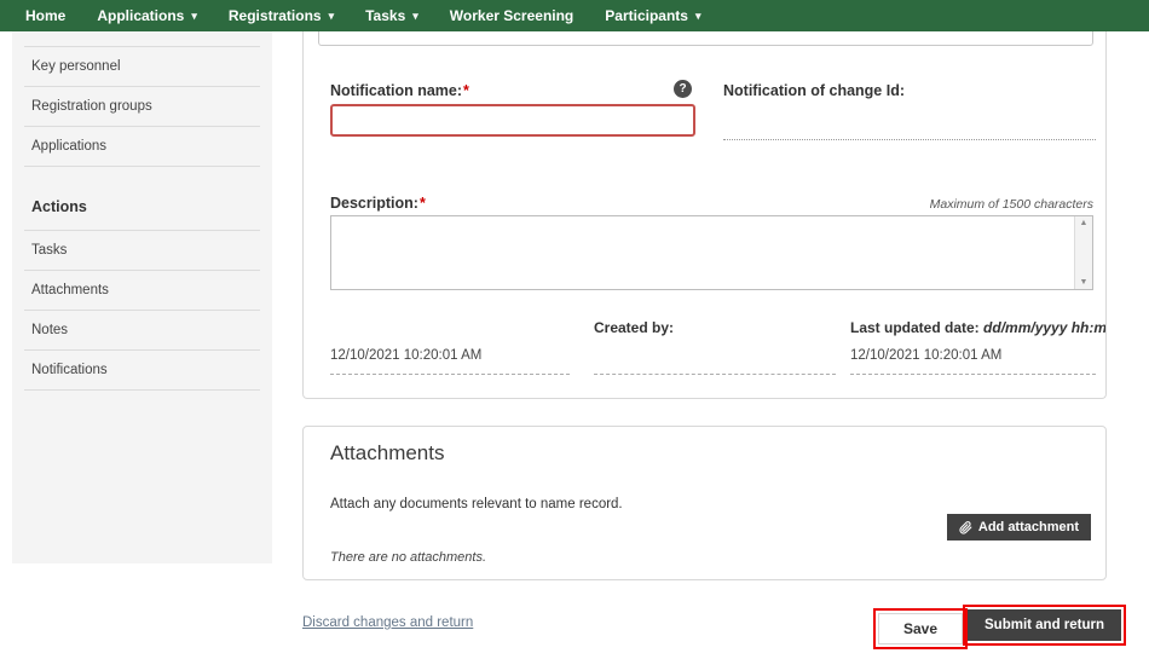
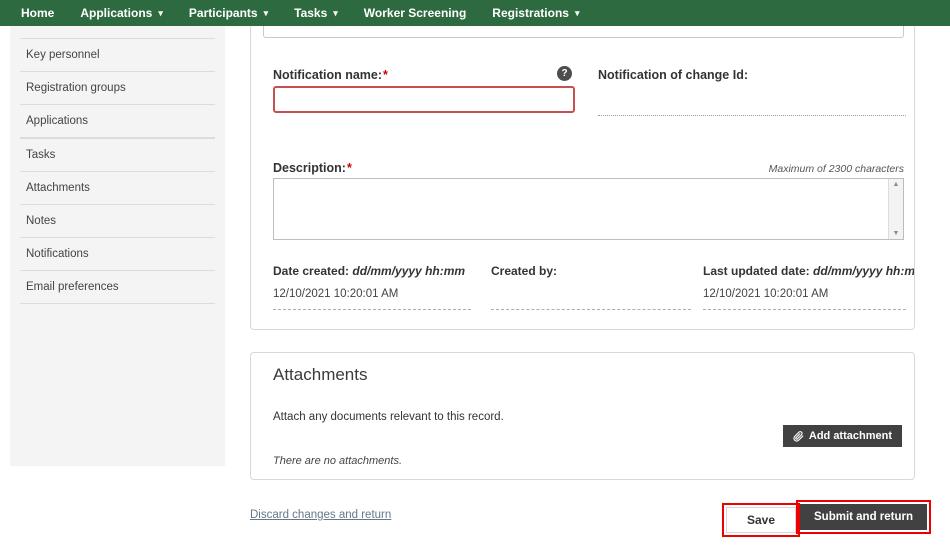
  Home
  Applications
  ▾
- Registrations
+ Participants
  ▾
  Tasks
  ▾
  Worker Screening
- Participants
+ Registrations
  ▾
  Key personnel
  Registration groups
  Applications
- Actions
  Tasks
  Attachments
  Notes
  Notifications
+ Email preferences
  Notification name:*
  ?
  Notification of change Id:
  Description:*
- Maximum of 1500 characters
+ Maximum of 2300 characters
+ Date created: dd/mm/yyyy hh:mm
  Created by:
  Last updated date: dd/mm/yyyy hh:m
  12/10/2021 10:20:01 AM
  12/10/2021 10:20:01 AM
  Attachments
- Attach any documents relevant to name record.
+ Attach any documents relevant to this record.
  Add attachment
  There are no attachments.
  Discard changes and return
  Save
  Submit and return
